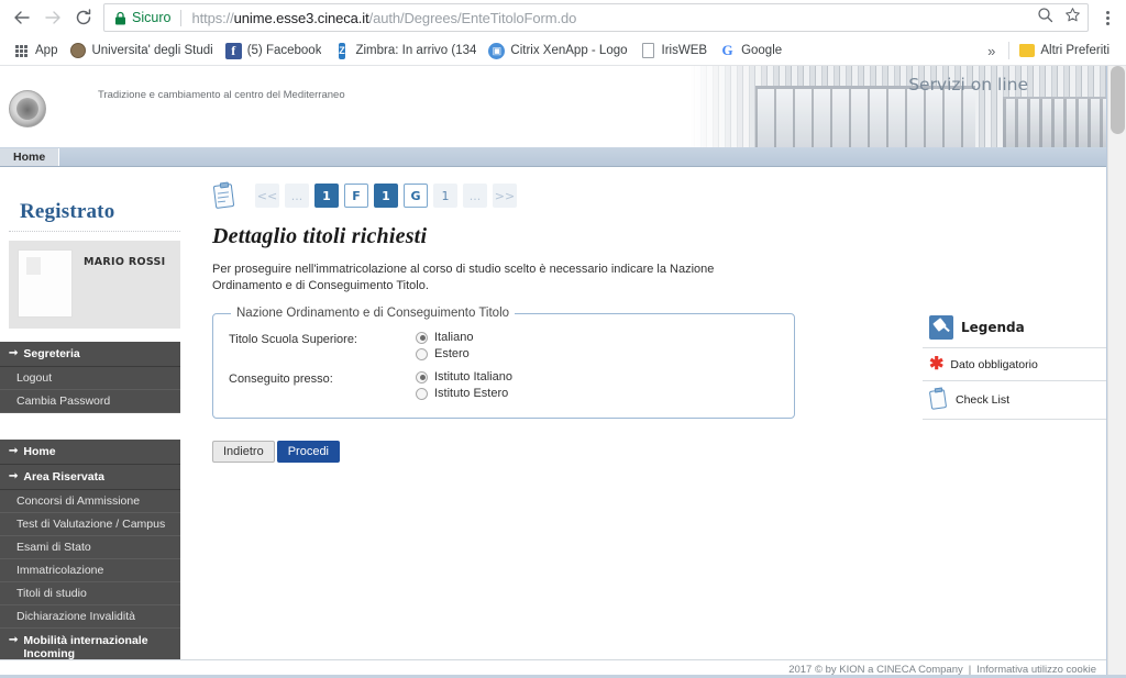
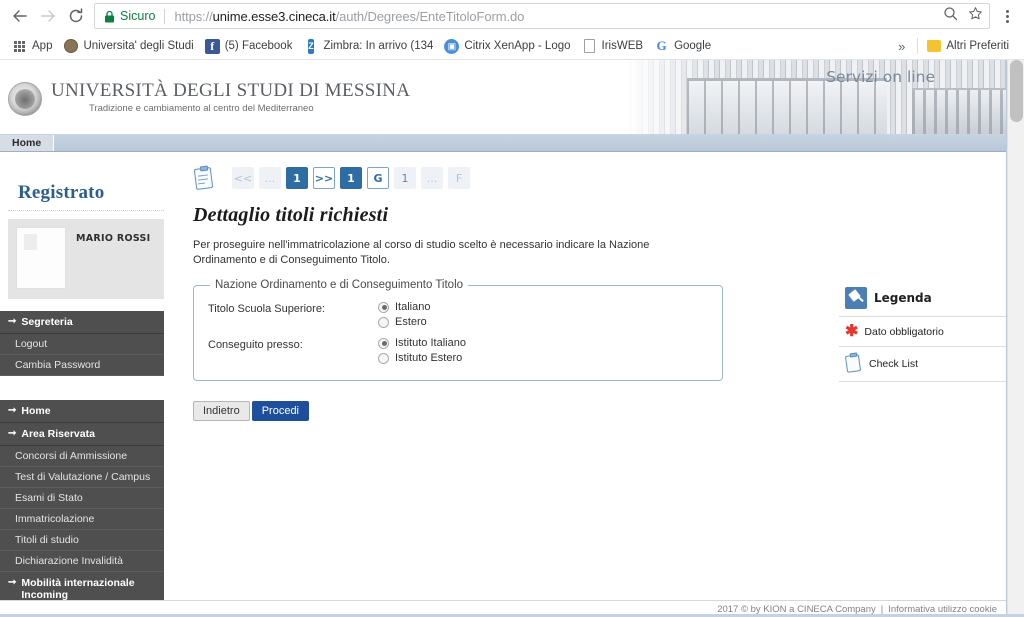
  Sicuro
  https://unime.esse3.cineca.it/auth/Degrees/EnteTitoloForm.do
  App
  Universita' degli Studi
  f
  (5) Facebook
  Z
  Zimbra: In arrivo (134
  ▣
  Citrix XenApp - Logo
  IrisWEB
  G
  Google
  »
  Altri Preferiti
  Servizi on line
+ UNIVERSITÀ DEGLI STUDI DI MESSINA
  Tradizione e cambiamento al centro del Mediterraneo
  Home
  Registrato
  MARIO ROSSI
  ➞
  Segreteria
  Logout
  Cambia Password
  ➞
  Home
  ➞
  Area Riservata
  Concorsi di Ammissione
  Test di Valutazione / Campus
  Esami di Stato
  Immatricolazione
  Titoli di studio
  Dichiarazione Invalidità
  ➞
  Mobilità internazionale Incoming
  <<
  ...
  1
- F
+ >>
  1
  G
  1
  ...
- >>
+ F
  Dettaglio titoli richiesti
  Per proseguire nell'immatricolazione al corso di studio scelto è necessario indicare la Nazione Ordinamento e di Conseguimento Titolo.
  Nazione Ordinamento e di Conseguimento Titolo
  Titolo Scuola Superiore:
  Italiano
  Estero
  Conseguito presso:
  Istituto Italiano
  Istituto Estero
  Indietro
  Procedi
  Legenda
  ✱
  Dato obbligatorio
  Check List
  2017 © by KION a CINECA Company
  |
  Informativa utilizzo cookie
